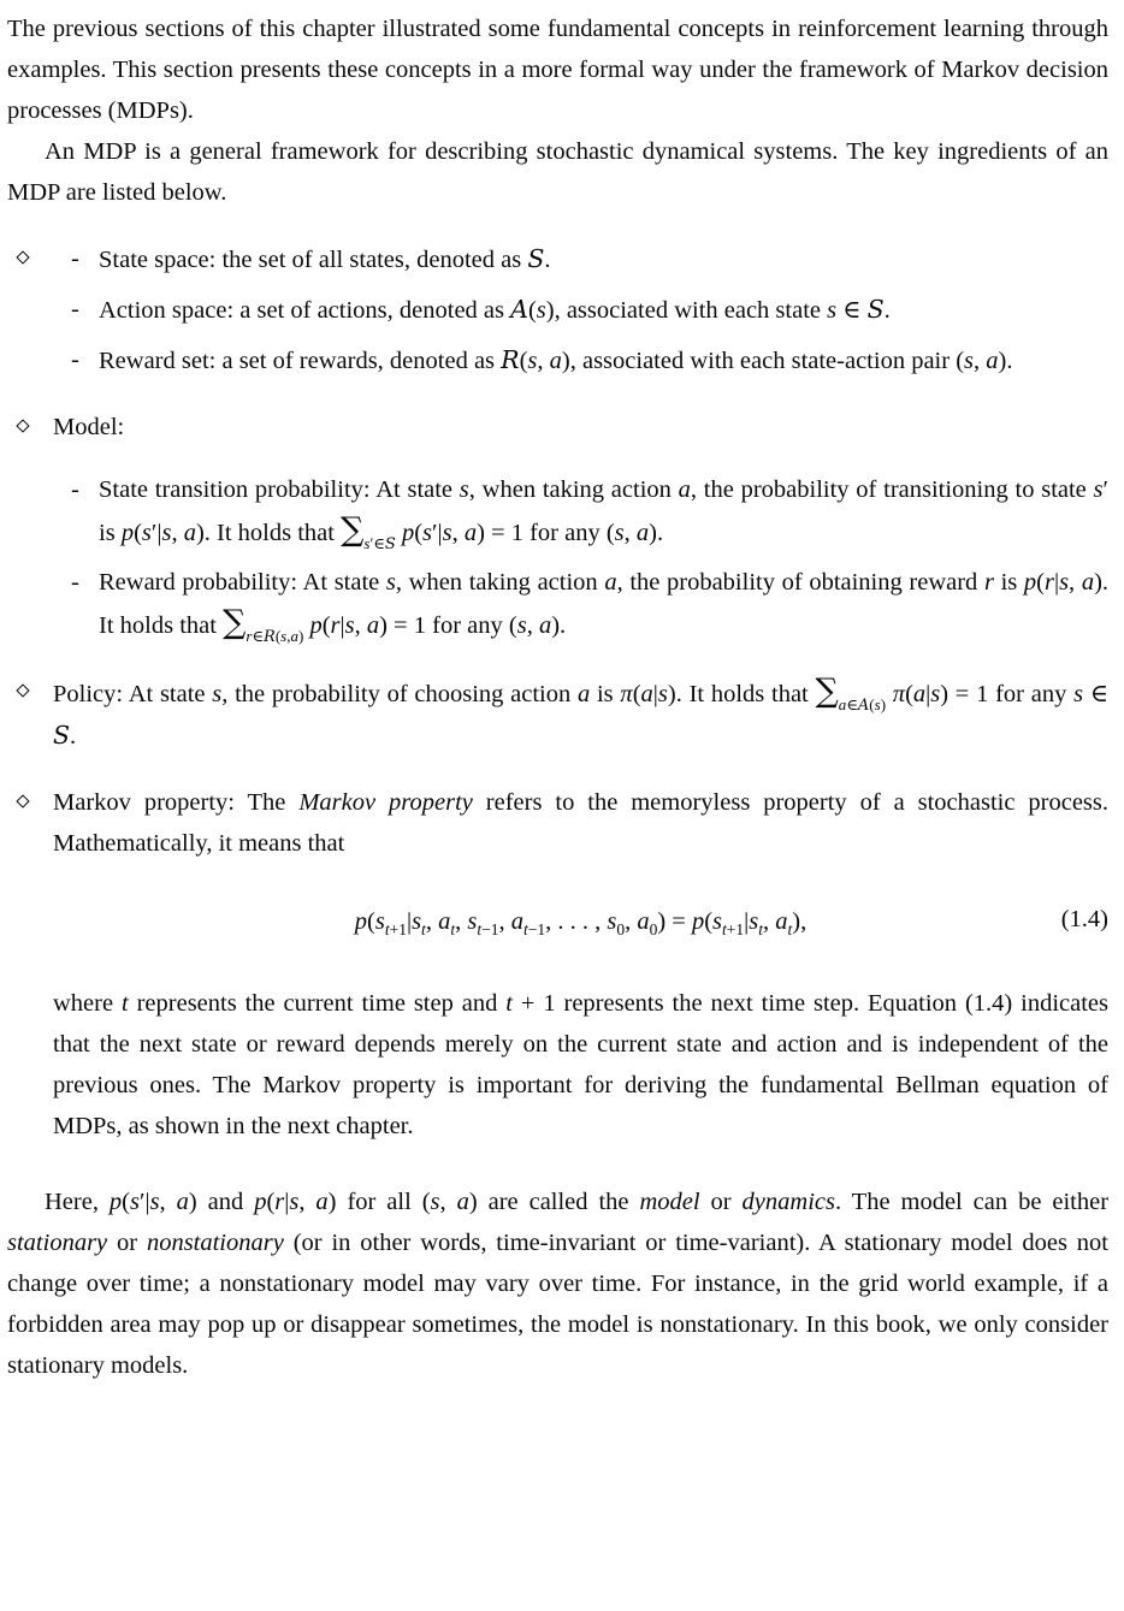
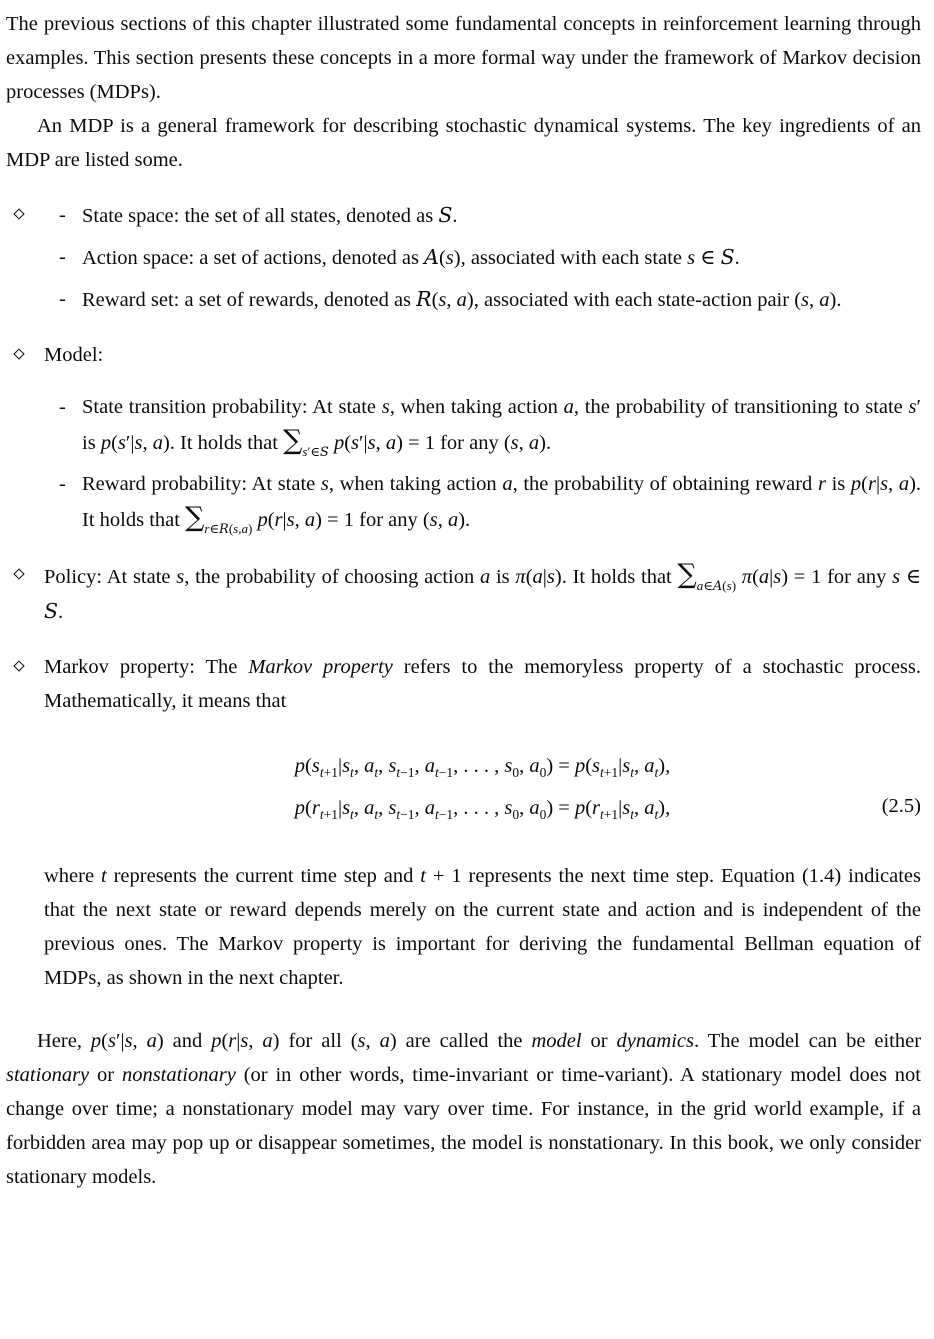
  The previous sections of this chapter illustrated some fundamental concepts in reinforcement learning through examples. This section presents these concepts in a more formal way under the framework of Markov decision processes (MDPs).
- An MDP is a general framework for describing stochastic dynamical systems. The key ingredients of an MDP are listed below.
+ An MDP is a general framework for describing stochastic dynamical systems. The key ingredients of an MDP are listed some.
  -
  State space: the set of all states, denoted as S.
  -
  Action space: a set of actions, denoted as A(s), associated with each state s ∈ S.
  -
  Reward set: a set of rewards, denoted as R(s, a), associated with each state-action pair (s, a).
  Model:
  -
  State transition probability: At state s, when taking action a, the probability of transitioning to state s′ is p(s′|s, a). It holds that ∑s′∈S p(s′|s, a) = 1 for any (s, a).
  -
  Reward probability: At state s, when taking action a, the probability of obtaining reward r is p(r|s, a). It holds that ∑r∈R(s,a) p(r|s, a) = 1 for any (s, a).
  Policy: At state s, the probability of choosing action a is π(a|s). It holds that ∑a∈A(s) π(a|s) = 1 for any s ∈ S.
  Markov property: The Markov property refers to the memoryless property of a stochastic process. Mathematically, it means that
  p(st+1|st, at, st−1, at−1, . . . , s0, a0) = p(st+1|st, at),
+ p(rt+1|st, at, st−1, at−1, . . . , s0, a0) = p(rt+1|st, at),
- (1.4)
+ (2.5)
  where t represents the current time step and t + 1 represents the next time step. Equation (1.4) indicates that the next state or reward depends merely on the current state and action and is independent of the previous ones. The Markov property is important for deriving the fundamental Bellman equation of MDPs, as shown in the next chapter.
  Here, p(s′|s, a) and p(r|s, a) for all (s, a) are called the model or dynamics. The model can be either stationary or nonstationary (or in other words, time-invariant or time-variant). A stationary model does not change over time; a nonstationary model may vary over time. For instance, in the grid world example, if a forbidden area may pop up or disappear sometimes, the model is nonstationary. In this book, we only consider stationary models.
